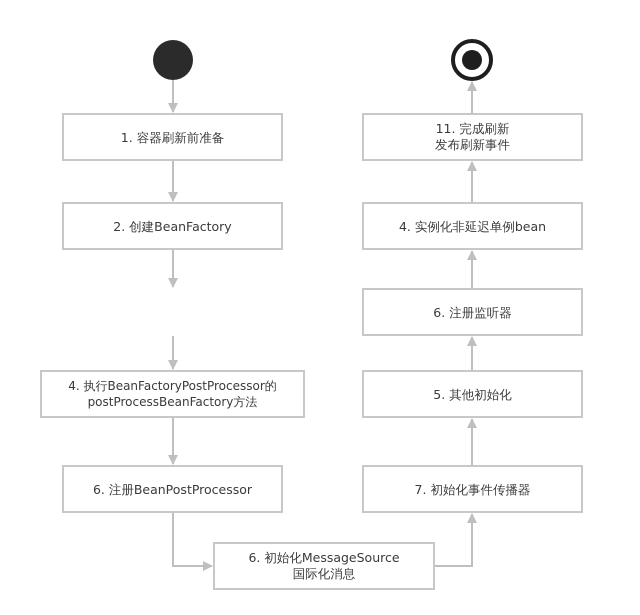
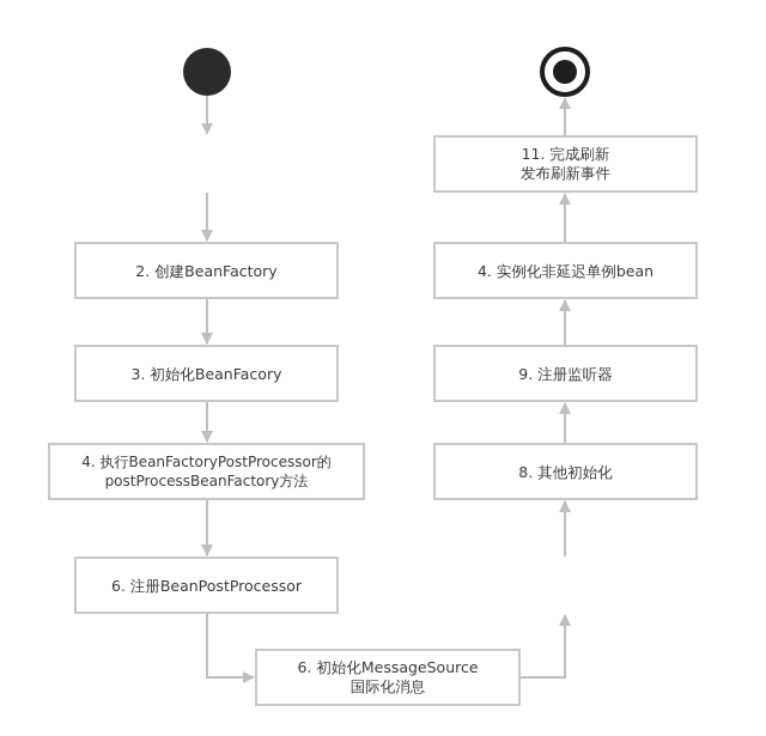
- 1. 容器刷新前准备
  2. 创建BeanFactory
+ 3. 初始化BeanFacory
  4. 执行BeanFactoryPostProcessor的
  postProcessBeanFactory方法
  6. 注册BeanPostProcessor
  6. 初始化MessageSource
  国际化消息
- 7. 初始化事件传播器
- 5. 其他初始化
+ 8. 其他初始化
- 6. 注册监听器
+ 9. 注册监听器
  4. 实例化非延迟单例bean
  11. 完成刷新
  发布刷新事件
